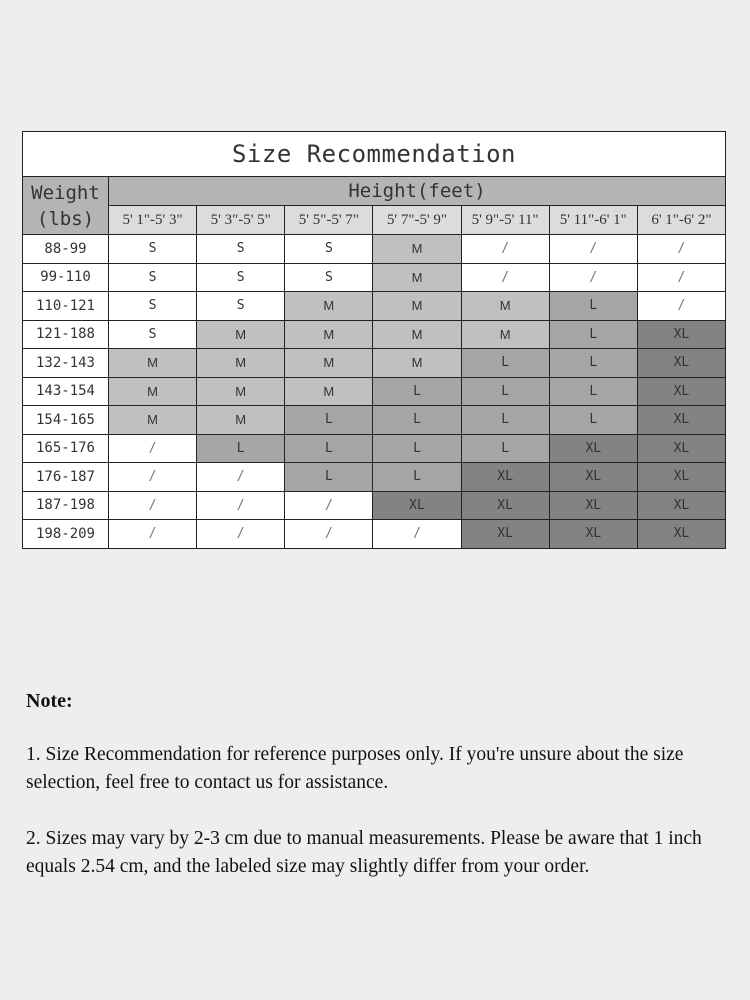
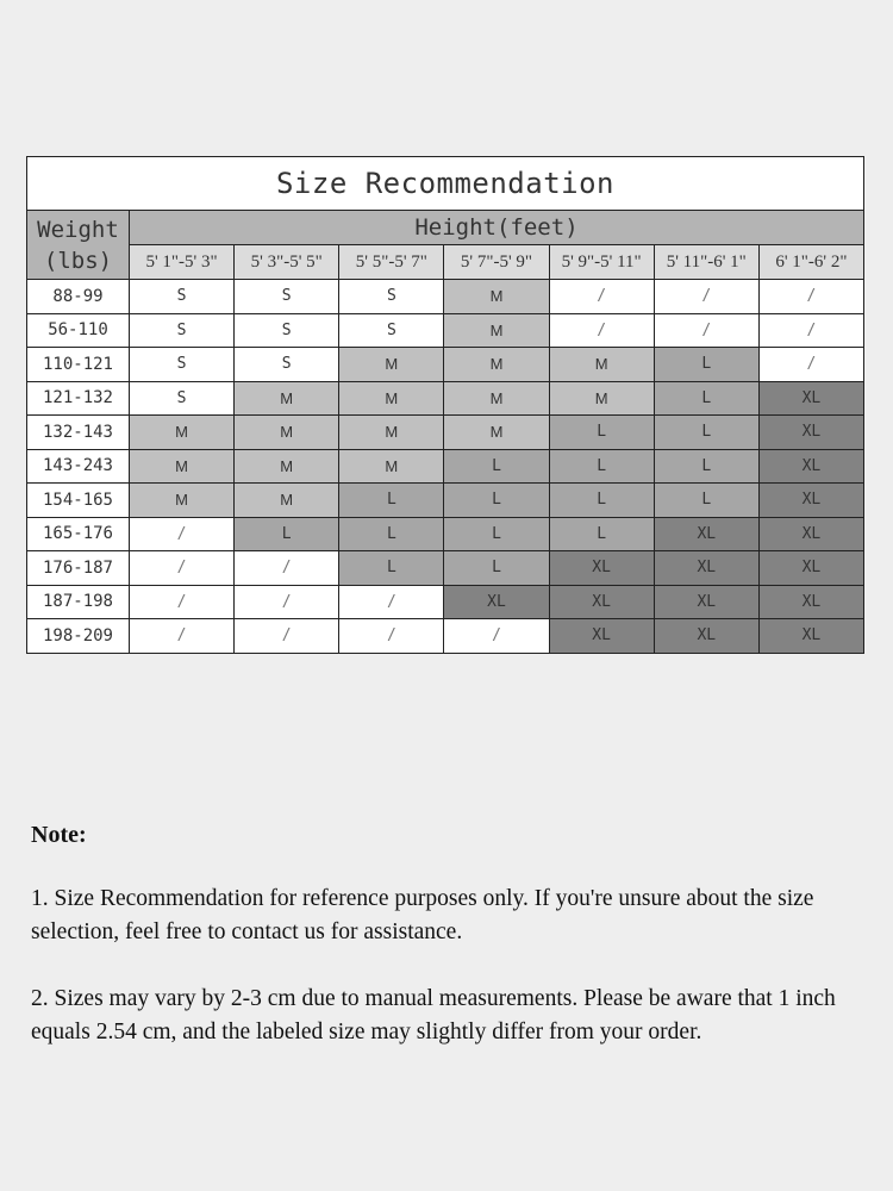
  Size Recommendation
  Weight (lbs)	Height(feet)
  5' 1"-5' 3"	5' 3"-5' 5"	5' 5"-5' 7"	5' 7"-5' 9"	5' 9"-5' 11"	5' 11"-6' 1"	6' 1"-6' 2"
  88-99	S	S	S	M	/	/	/
- 99-110	S	S	S	M	/	/	/
+ 56-110	S	S	S	M	/	/	/
  110-121	S	S	M	M	M	L	/
- 121-188	S	M	M	M	M	L	XL
+ 121-132	S	M	M	M	M	L	XL
  132-143	M	M	M	M	L	L	XL
- 143-154	M	M	M	L	L	L	XL
+ 143-243	M	M	M	L	L	L	XL
  154-165	M	M	L	L	L	L	XL
  165-176	/	L	L	L	L	XL	XL
  176-187	/	/	L	L	XL	XL	XL
  187-198	/	/	/	XL	XL	XL	XL
  198-209	/	/	/	/	XL	XL	XL
  Note:
  1. Size Recommendation for reference purposes only. If you're unsure about the size selection, feel free to contact us for assistance.
  2. Sizes may vary by 2-3 cm due to manual measurements. Please be aware that 1 inch equals 2.54 cm, and the labeled size may slightly differ from your order.
